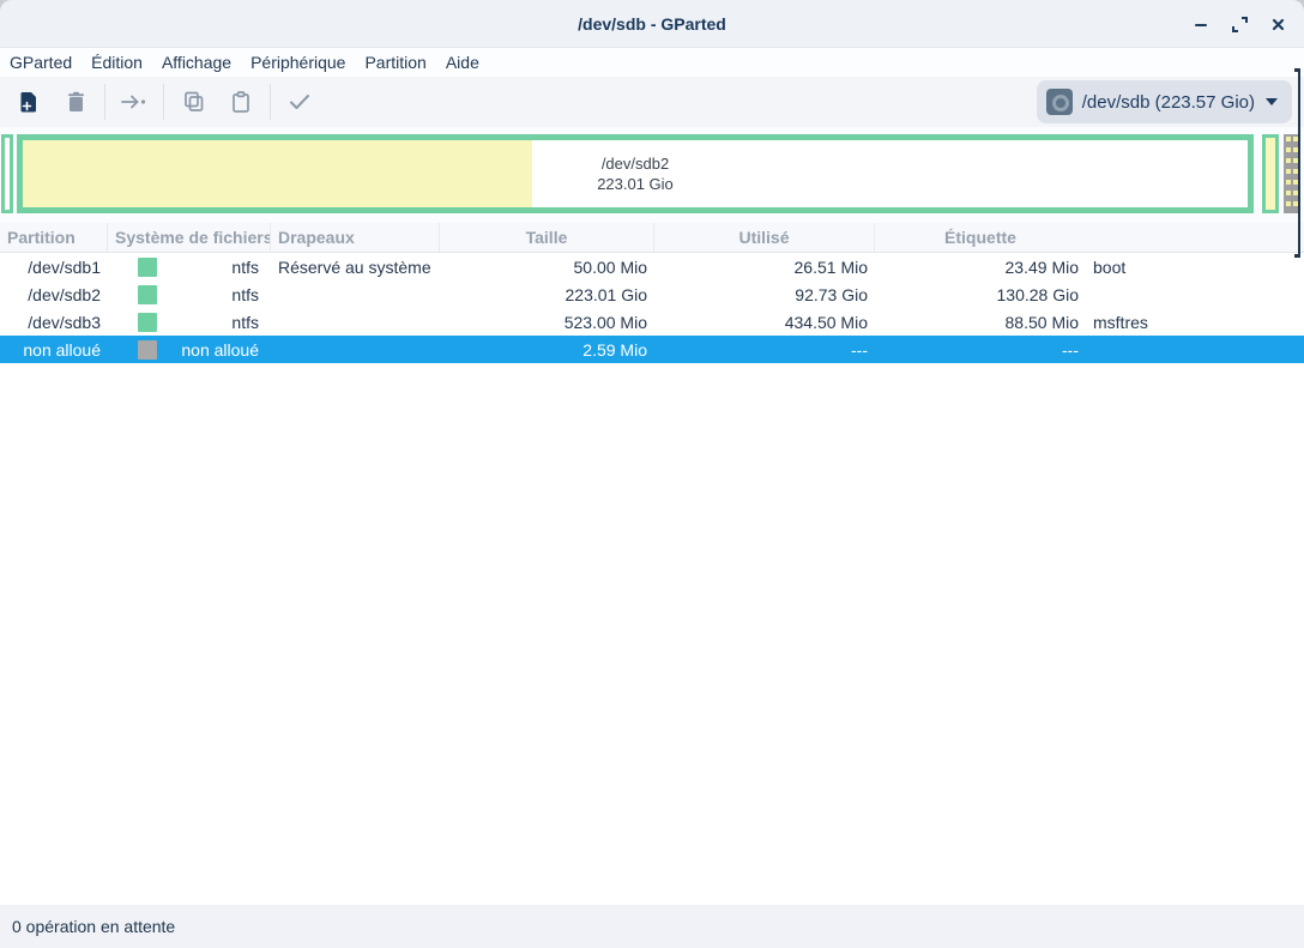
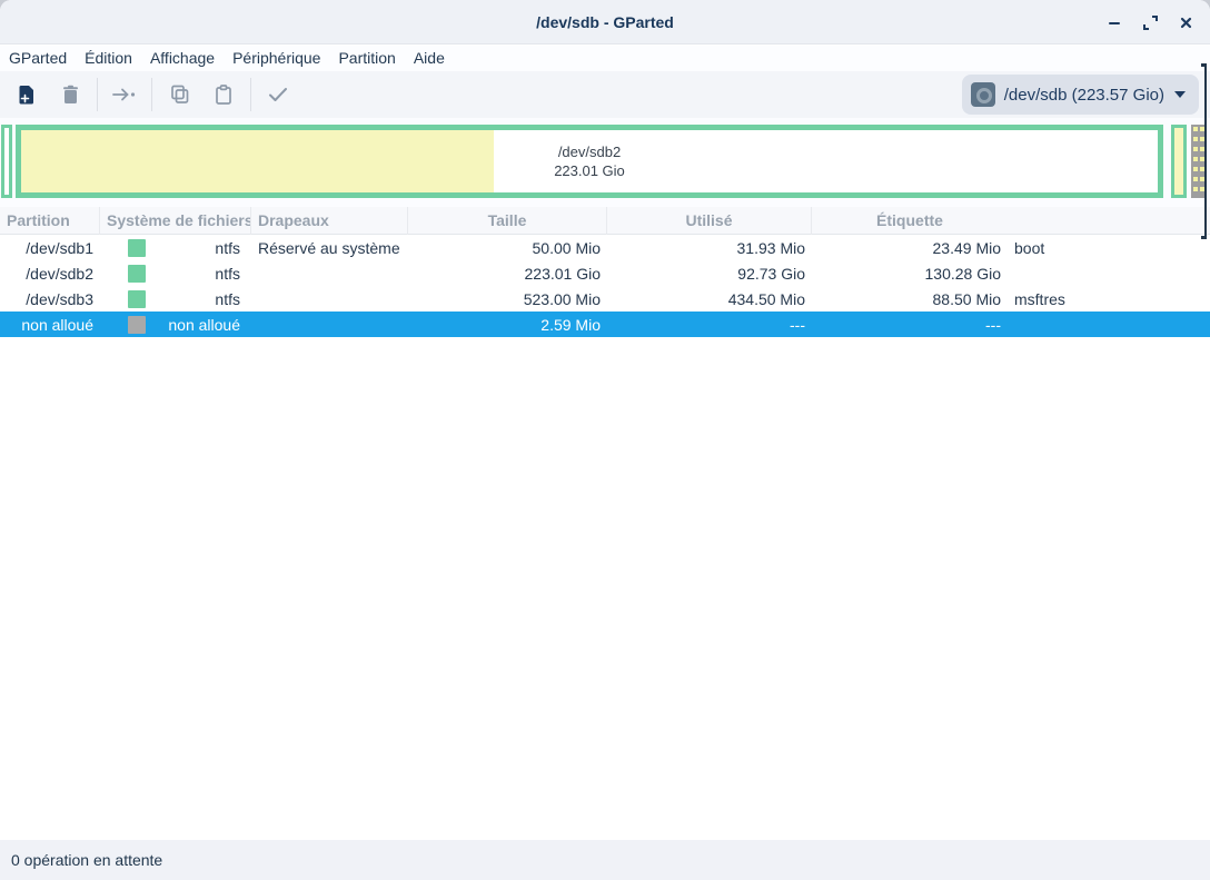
  /dev/sdb - GParted
  GParted
  Édition
  Affichage
  Périphérique
  Partition
  Aide
  /dev/sdb (223.57 Gio)
  /dev/sdb2
  223.01 Gio
  Partition
  Système de fichiers
  Drapeaux
  Taille
  Utilisé
  Étiquette
  /dev/sdb1
  ntfs
  Réservé au système
  50.00 Mio
- 26.51 Mio
+ 31.93 Mio
  23.49 Mio
  boot
  /dev/sdb2
  ntfs
  223.01 Gio
  92.73 Gio
  130.28 Gio
  /dev/sdb3
  ntfs
  523.00 Mio
  434.50 Mio
  88.50 Mio
  msftres
  non alloué
  non alloué
  2.59 Mio
  ---
  ---
  0 opération en attente
